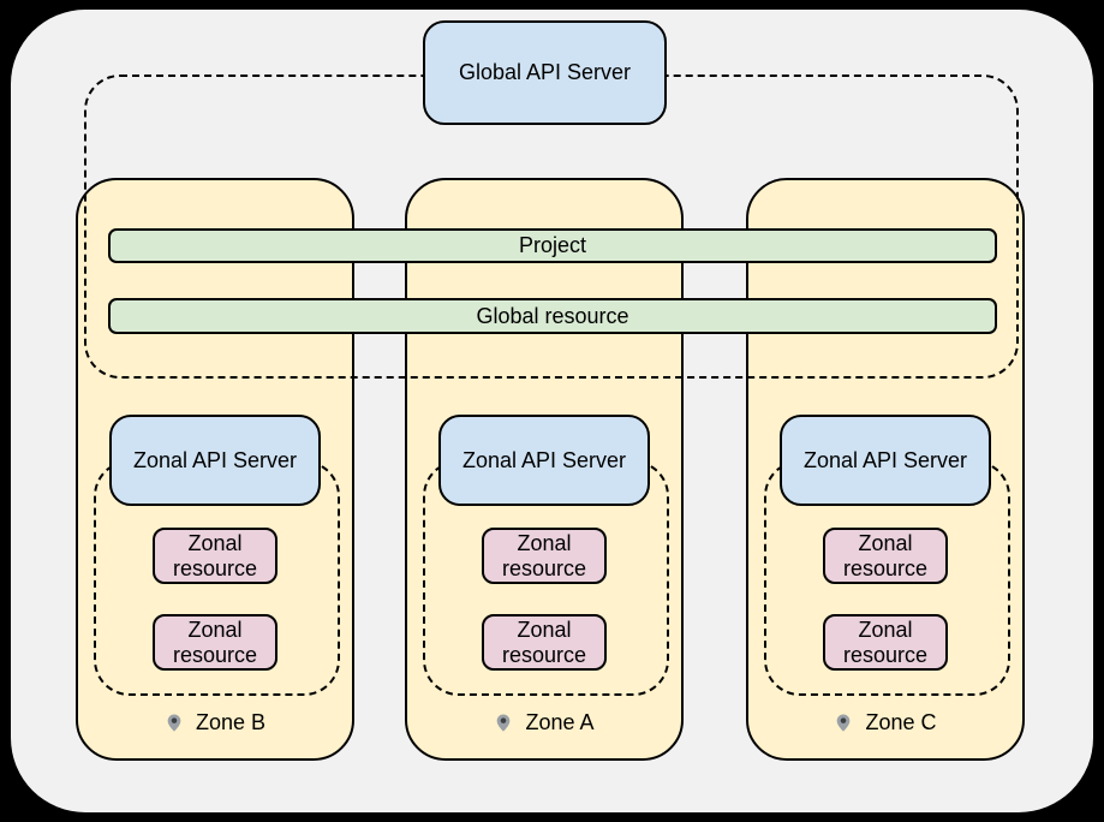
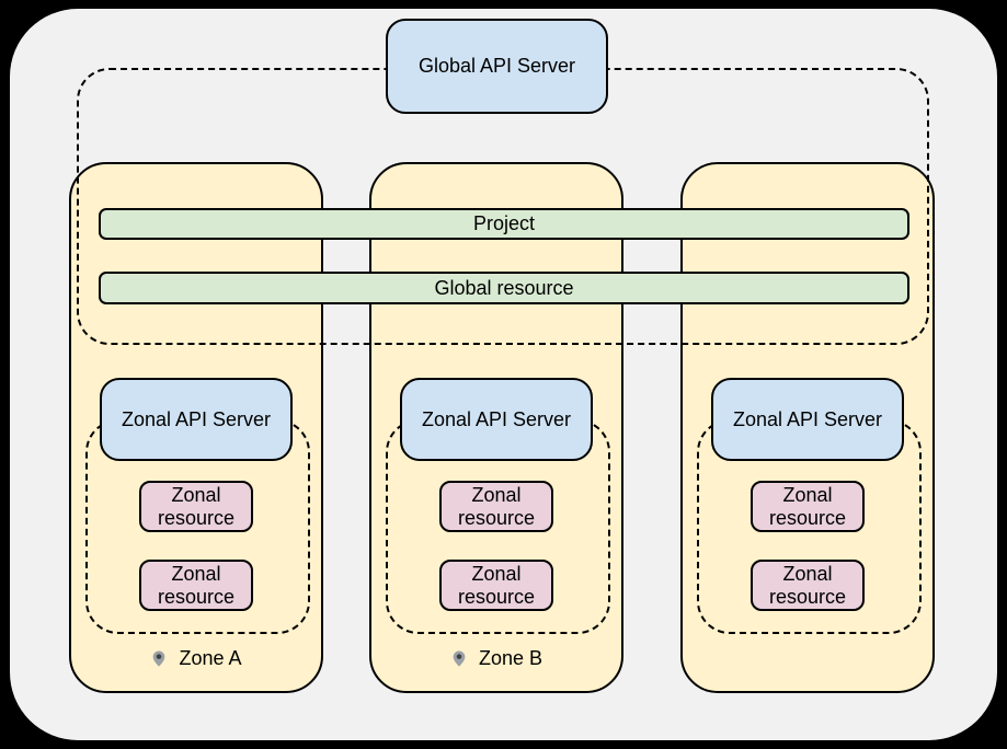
  Zonal API Server
  Zonal resource
  Zonal resource
- Zone B
+ Zone A
  Zonal API Server
  Zonal resource
  Zonal resource
- Zone A
+ Zone B
  Zonal API Server
  Zonal resource
  Zonal resource
- Zone C
  Project
  Global resource
  Global API Server
